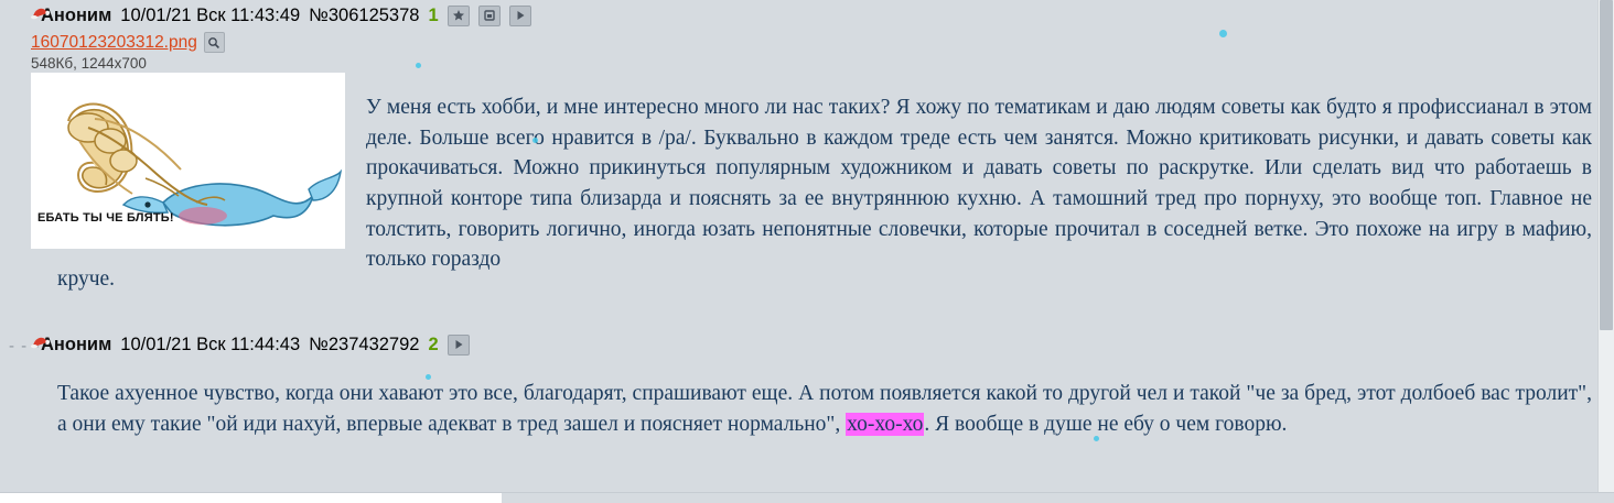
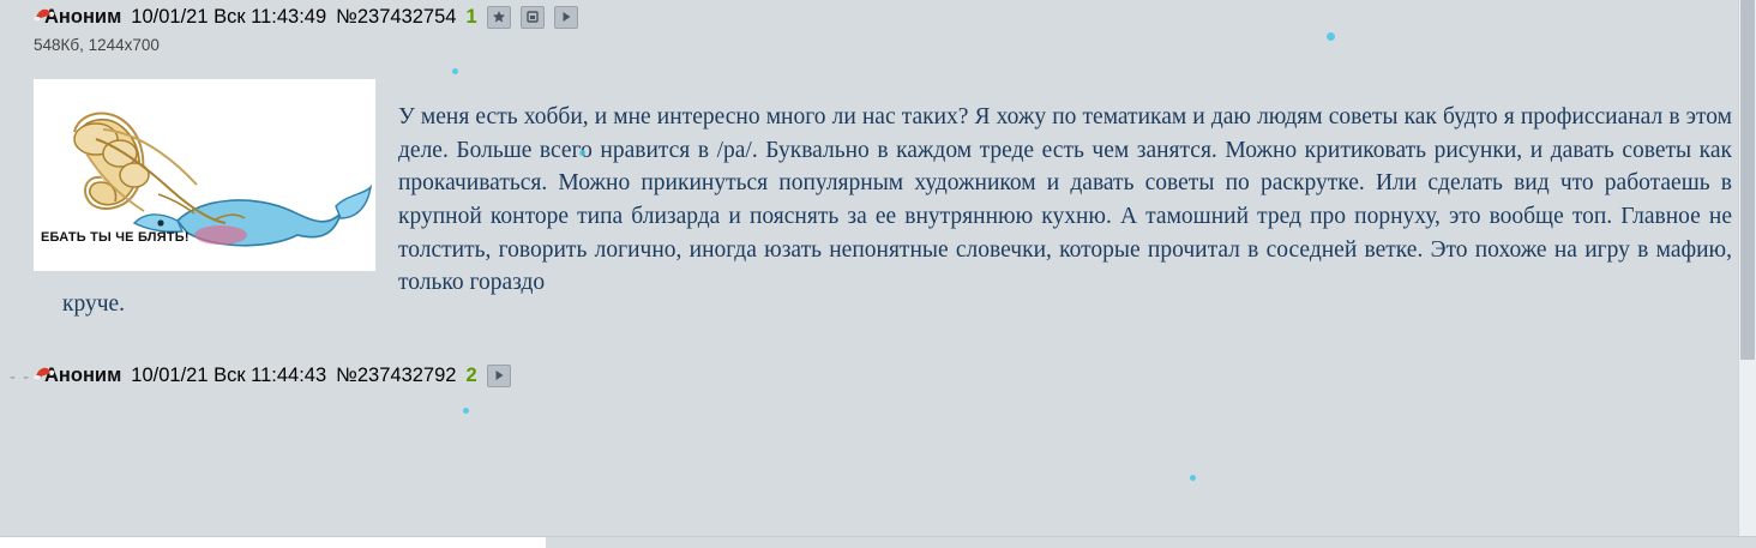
  Аноним
  10/01/21 Вск 11:43:49
- №306125378
+ №237432754
  1
- 16070123203312.png
  548Кб, 1244x700
  ЕБАТЬ ТЫ ЧЕ БЛЯТЬ!
  У меня есть хобби, и мне интересно много ли нас таких? Я хожу по тематикам и даю людям советы как будто я профиссианал в этом деле. Больше всего нравится в /pa/. Буквально в каждом треде есть чем занятся. Можно критиковать рисунки, и давать советы как прокачиваться. Можно прикинуться популярным художником и давать советы по раскрутке. Или сделать вид что работаешь в крупной конторе типа близарда и пояснять за ее внутряннюю кухню. А тамошний тред про порнуху, это вообще топ. Главное не толстить, говорить логично, иногда юзать непонятные словечки, которые прочитал в соседней ветке. Это похоже на игру в мафию, только гораздо
  круче.
  Аноним
  10/01/21 Вск 11:44:43
  №237432792
  2
- Такое ахуенное чувство, когда они хавают это все, благодарят, спрашивают еще. А потом появляется какой то другой чел и такой "че за бред, этот долбоеб вас тролит", а они ему такие "ой иди нахуй, впервые адекват в тред зашел и поясняет нормально", хо-хо-хо. Я вообще в душе не ебу о чем говорю.
